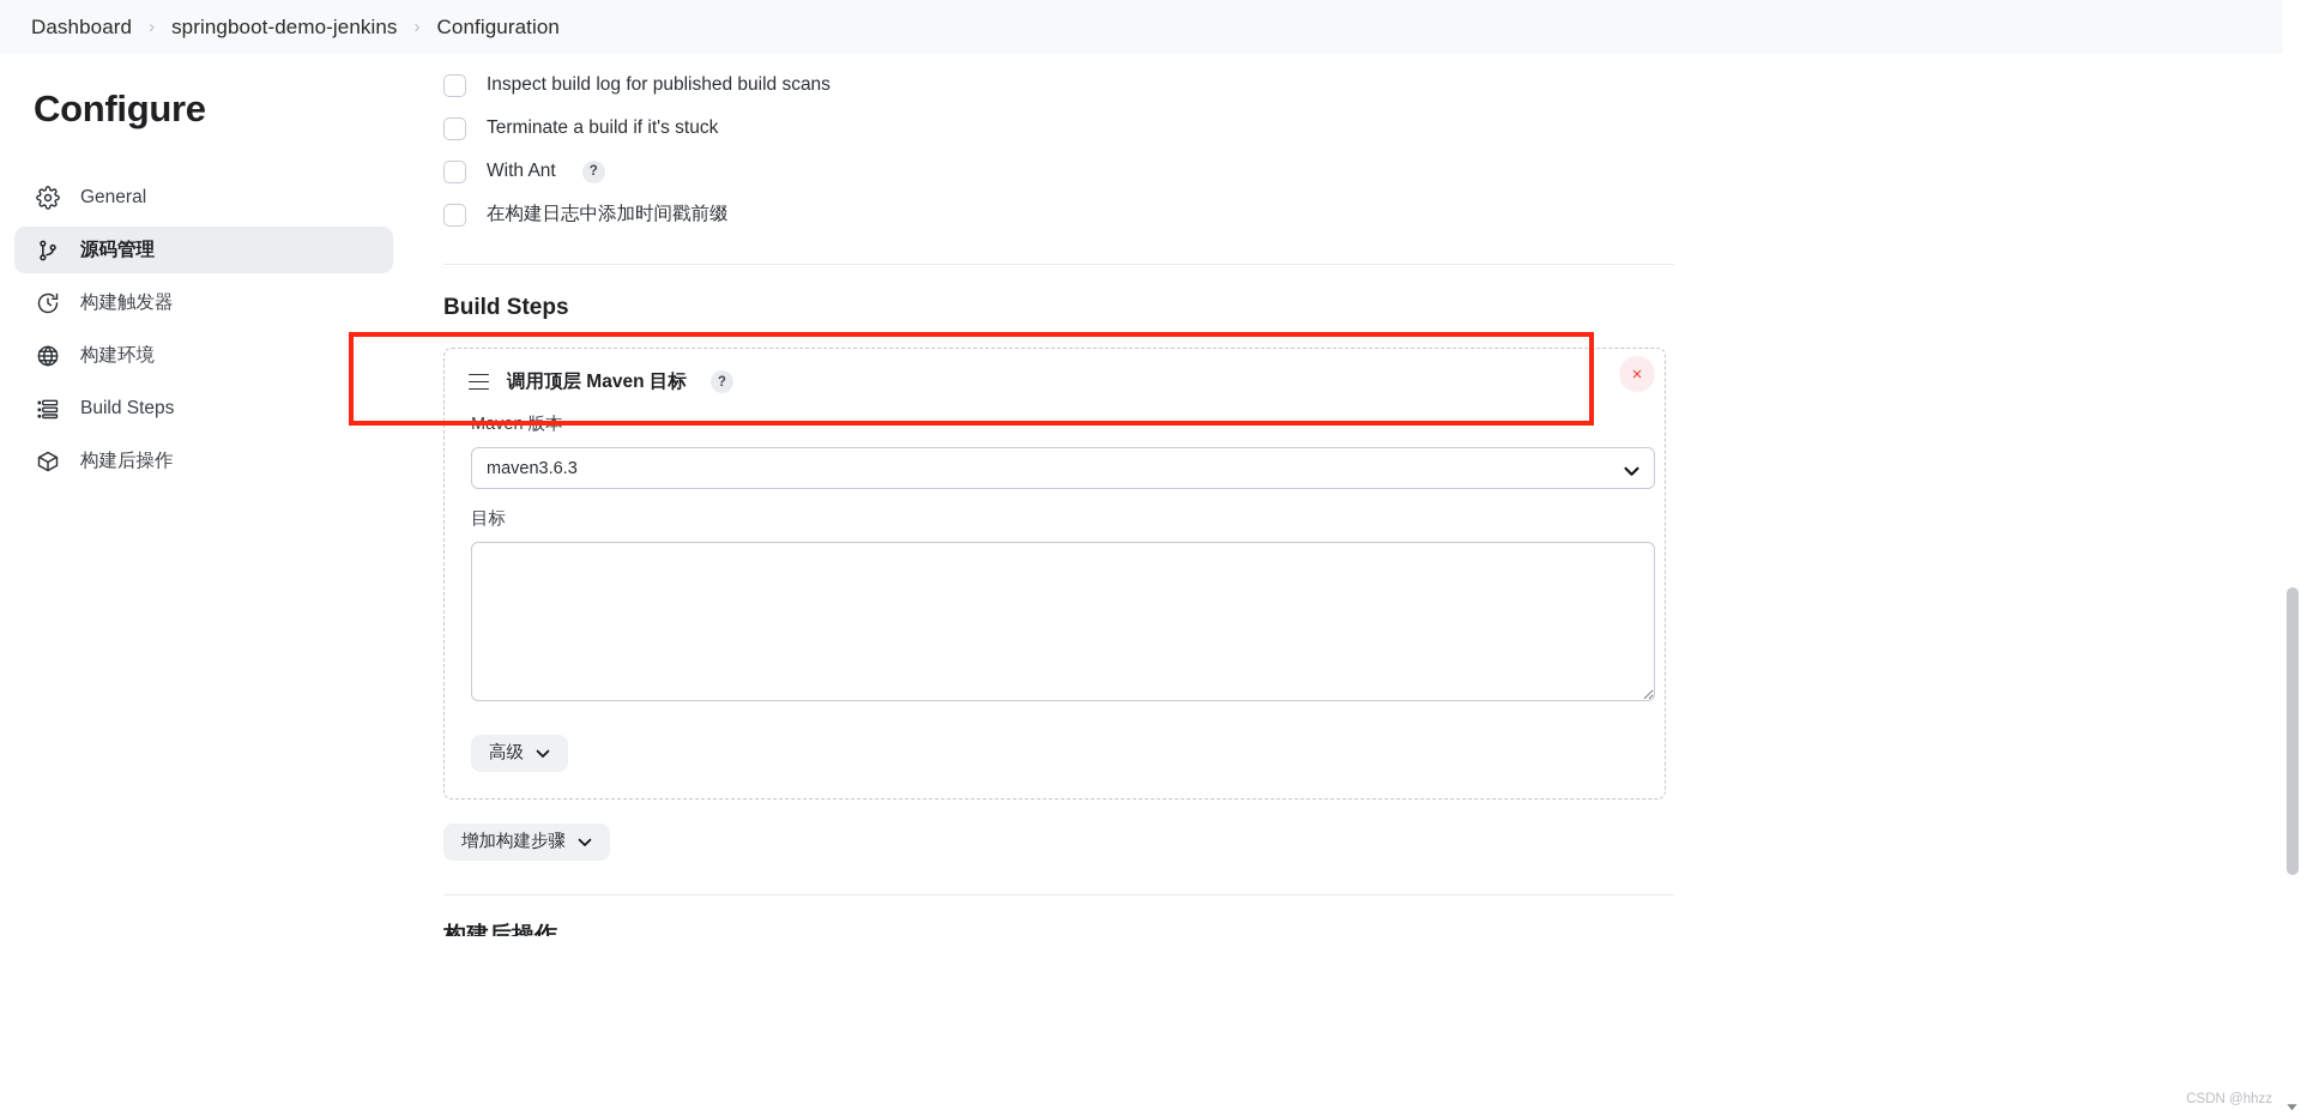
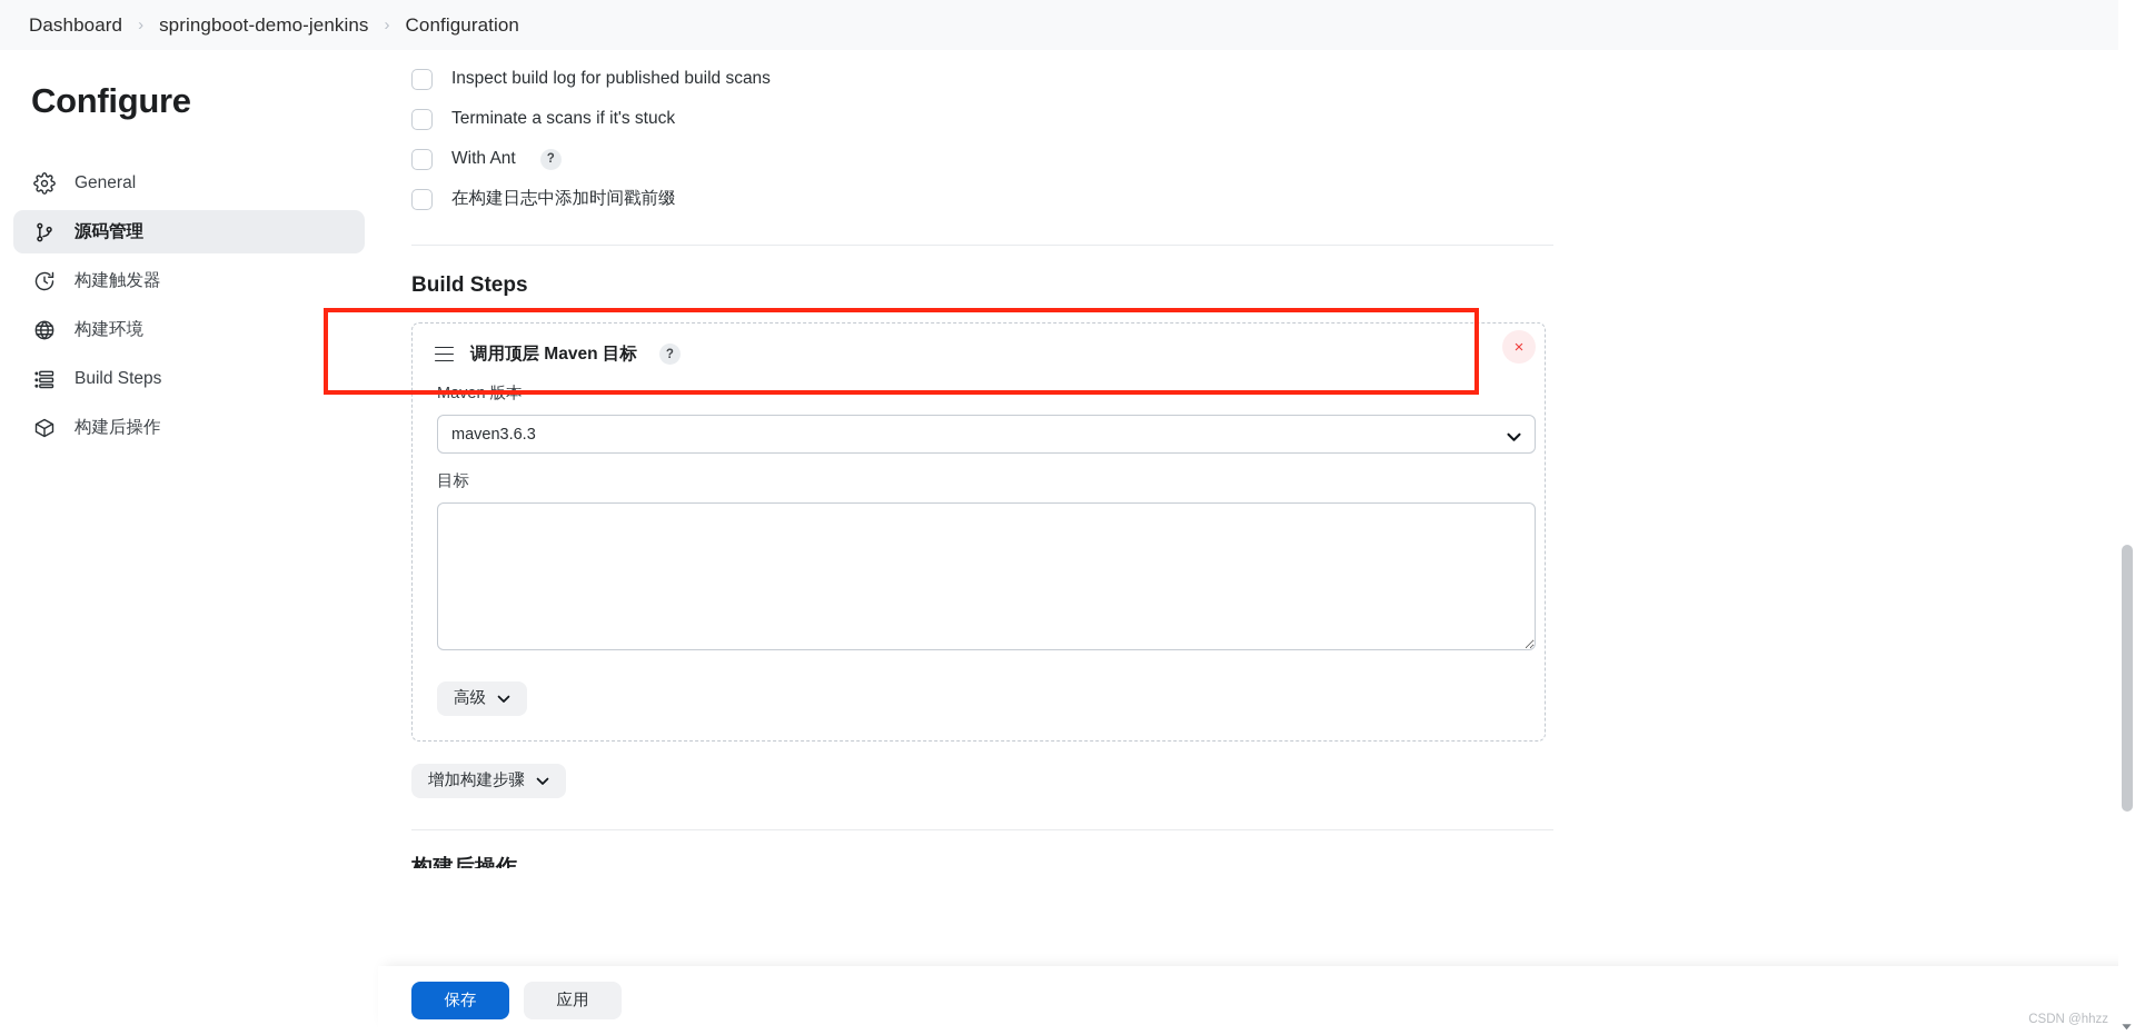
  Dashboard
  ›
  springboot-demo-jenkins
  ›
  Configuration
  Configure
  General
  源码管理
  构建触发器
  构建环境
  Build Steps
  构建后操作
  Inspect build log for published build scans
- Terminate a build if it's stuck
+ Terminate a scans if it's stuck
  With Ant
  ?
  在构建日志中添加时间戳前缀
  Build Steps
  调用顶层 Maven 目标
  ?
  ×
  Maven 版本
  maven3.6.3
  目标
  高级
  增加构建步骤
  构建后操作
+ 保存
+ 应用
  CSDN @hhzz
